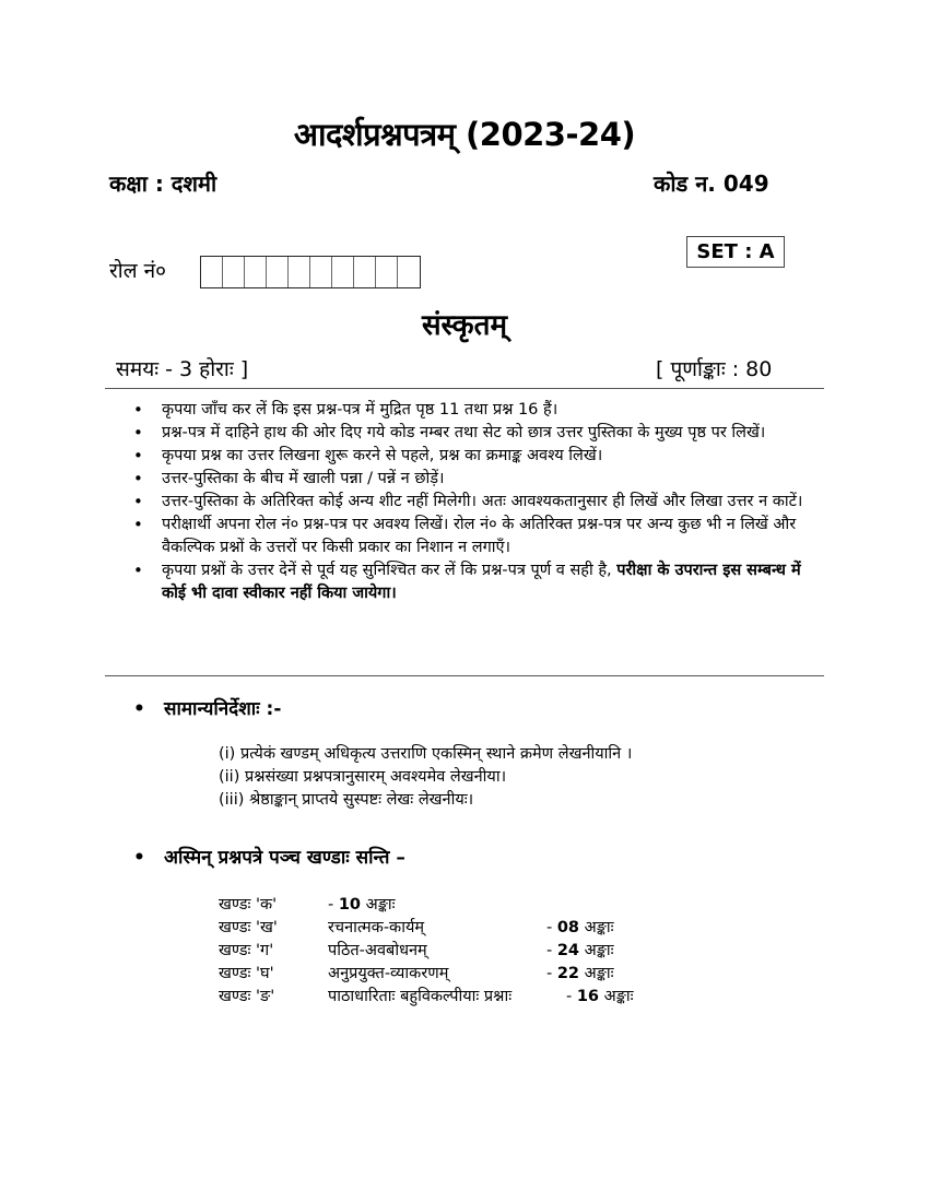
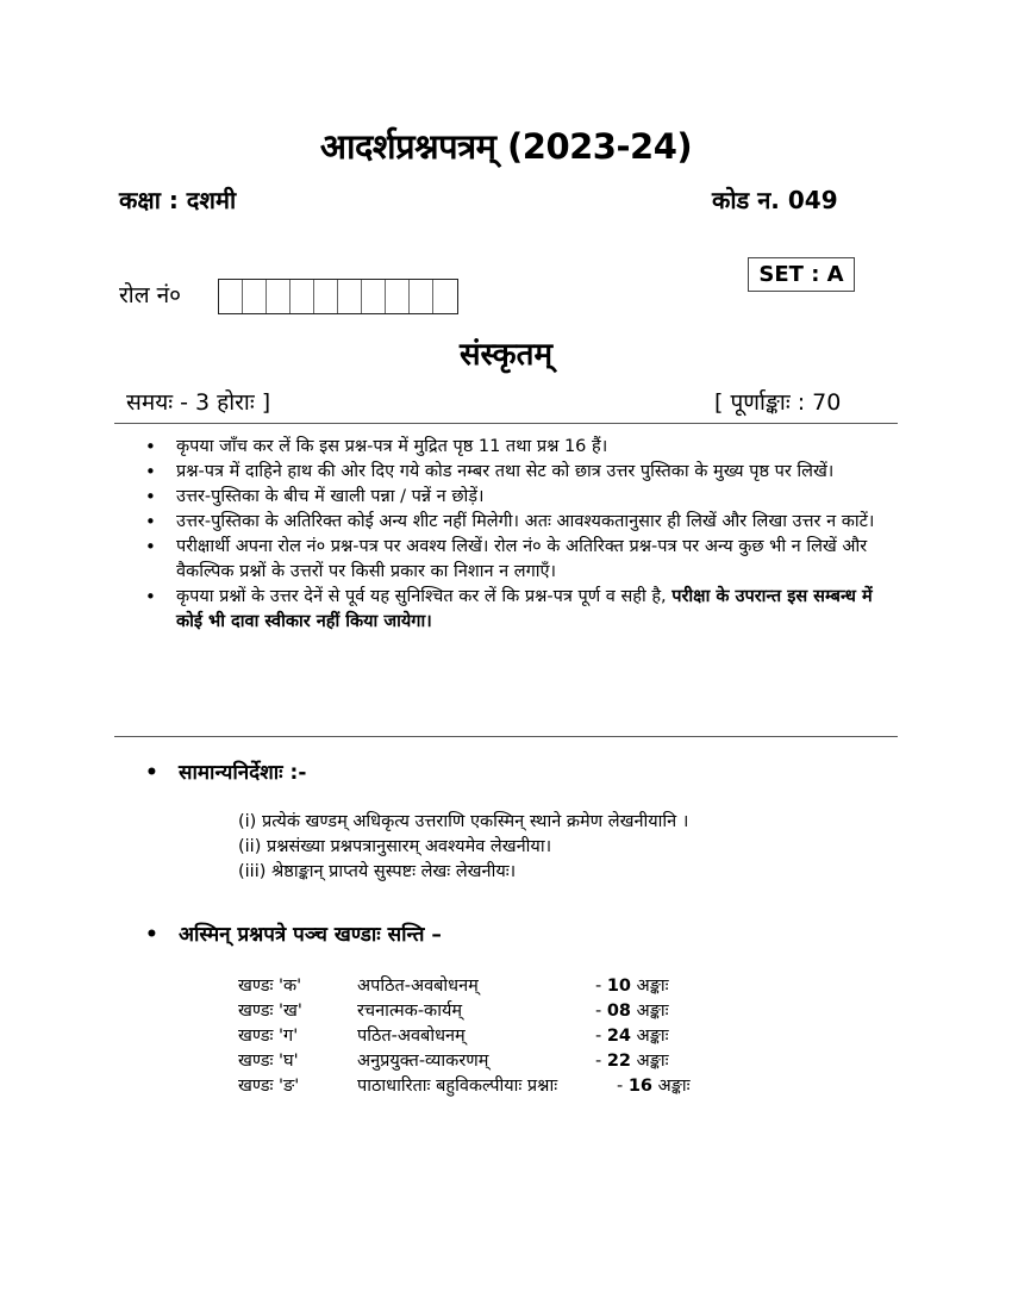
  आदर्शप्रश्नपत्रम् (2023-24)
  कक्षा : दशमी
  कोड न. 049
  SET : A
  रोल नं०
  संस्कृतम्
  समयः - 3 होराः ]
- [ पूर्णाङ्काः : 80
+ [ पूर्णाङ्काः : 70
  कृपया जाँच कर लें कि इस प्रश्न-पत्र में मुद्रित पृष्ठ 11 तथा प्रश्न 16 हैं।
  प्रश्न-पत्र में दाहिने हाथ की ओर दिए गये कोड नम्बर तथा सेट को छात्र उत्तर पुस्तिका के मुख्य पृष्ठ पर लिखें।
- कृपया प्रश्न का उत्तर लिखना शुरू करने से पहले, प्रश्न का क्रमाङ्क अवश्य लिखें।
  उत्तर-पुस्तिका के बीच में खाली पन्ना / पन्नें न छोड़ें।
  उत्तर-पुस्तिका के अतिरिक्त कोई अन्य शीट नहीं मिलेगी। अतः आवश्यकतानुसार ही लिखें और लिखा उत्तर न काटें।
  परीक्षार्थी अपना रोल नं० प्रश्न-पत्र पर अवश्य लिखें। रोल नं० के अतिरिक्त प्रश्न-पत्र पर अन्य कुछ भी न लिखें और वैकल्पिक प्रश्नों के उत्तरों पर किसी प्रकार का निशान न लगाएँ।
  कृपया प्रश्नों के उत्तर देनें से पूर्व यह सुनिश्चित कर लें कि प्रश्न-पत्र पूर्ण व सही है, परीक्षा के उपरान्त इस सम्बन्ध में कोई भी दावा स्वीकार नहीं किया जायेगा।
  • सामान्यनिर्देशाः :-
  (i) प्रत्येकं खण्डम् अधिकृत्य उत्तराणि एकस्मिन् स्थाने क्रमेण लेखनीयानि ।
  (ii) प्रश्नसंख्या प्रश्नपत्रानुसारम् अवश्यमेव लेखनीया।
  (iii) श्रेष्ठाङ्कान् प्राप्तये सुस्पष्टः लेखः लेखनीयः।
  • अस्मिन् प्रश्नपत्रे पञ्च खण्डाः सन्ति –
  खण्डः 'क'
+ अपठित-अवबोधनम्
  - 10 अङ्काः
  खण्डः 'ख'
  रचनात्मक-कार्यम्
  - 08 अङ्काः
  खण्डः 'ग'
  पठित-अवबोधनम्
  - 24 अङ्काः
  खण्डः 'घ'
  अनुप्रयुक्त-व्याकरणम्
  - 22 अङ्काः
  खण्डः 'ङ'
  पाठाधारिताः बहुविकल्पीयाः प्रश्नाः
  - 16 अङ्काः
